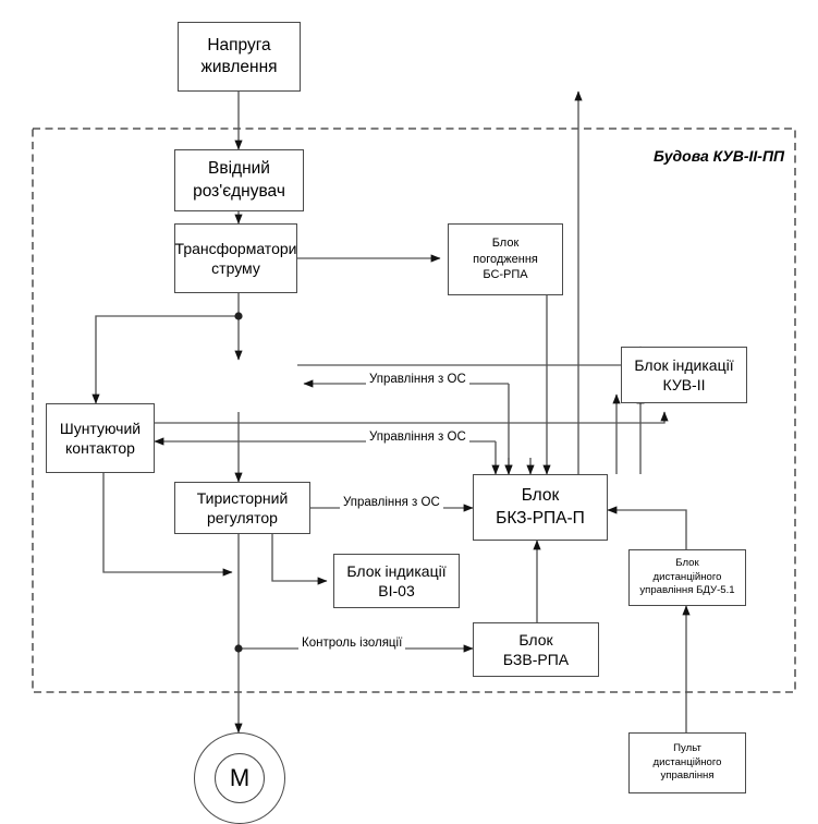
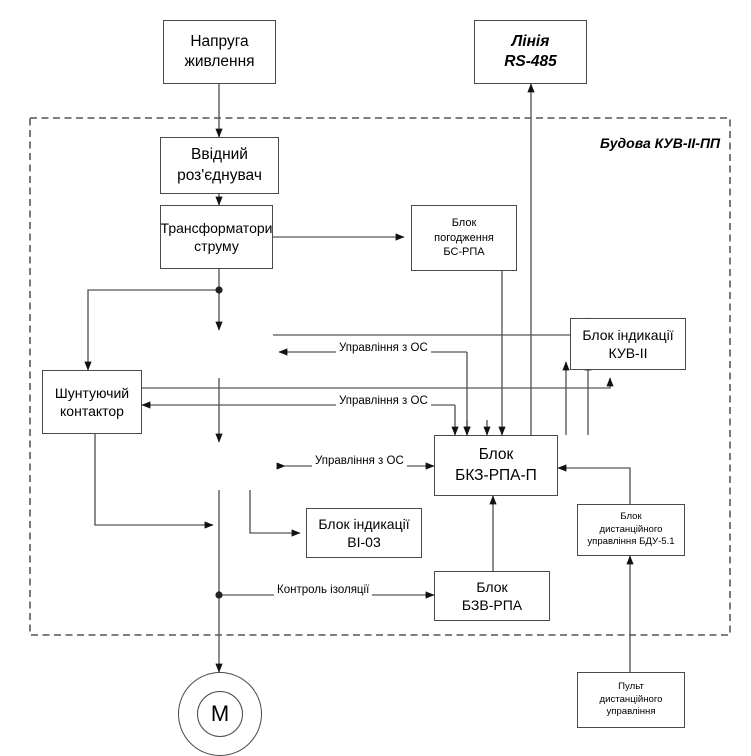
  Напруга
  живлення
+ Лінія
+ RS-485
  Ввідний
  роз'єднувач
  Трансформатори
  струму
  Блок
  погодження
  БС-РПА
  Блок індикації
  КУВ-ІІ
  Шунтуючий
  контактор
- Тиристорний
- регулятор
  Блок
  БКЗ-РПА-П
  Блок індикації
  ВІ-03
  Блок
  БЗВ-РПА
  Блок
  дистанційного
  управління БДУ-5.1
  Пульт
  дистанційного
  управління
  M
  Управління з ОС
  Управління з ОС
  Управління з ОС
  Контроль ізоляції
  Будова КУВ-ІІ-ПП
